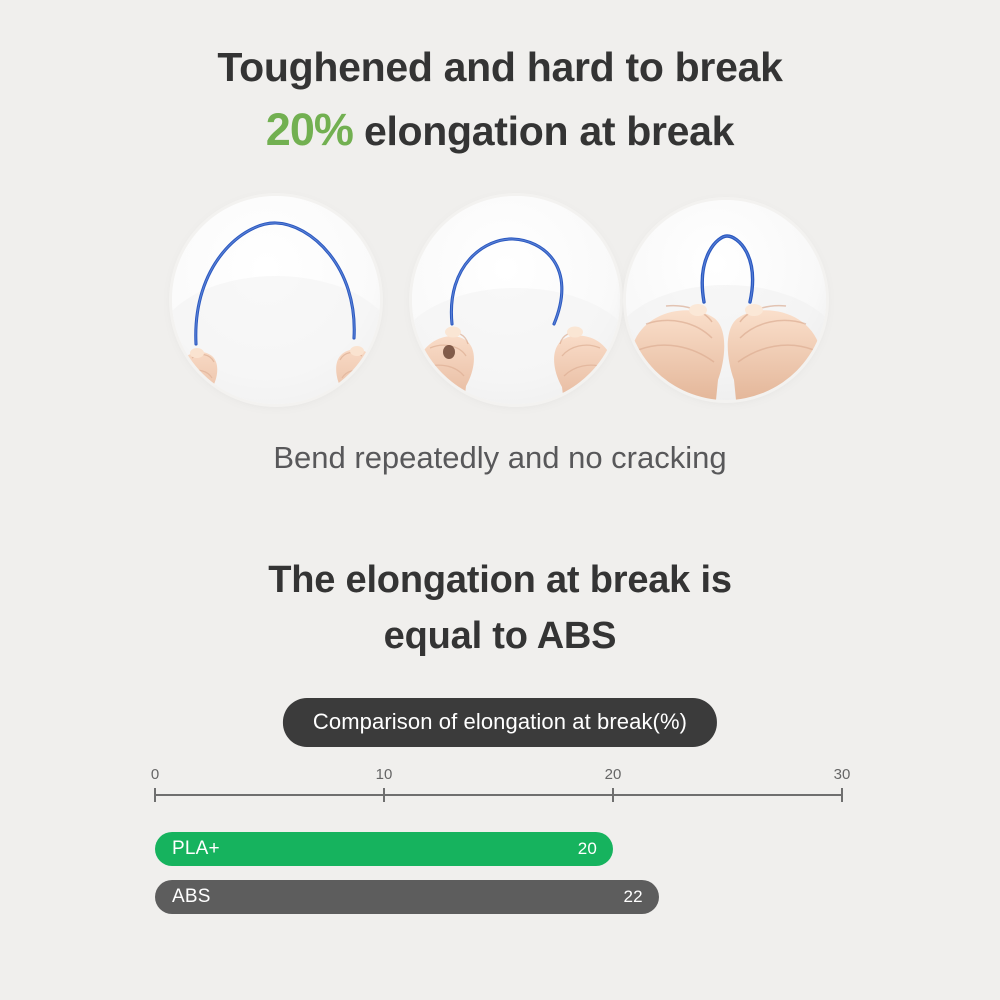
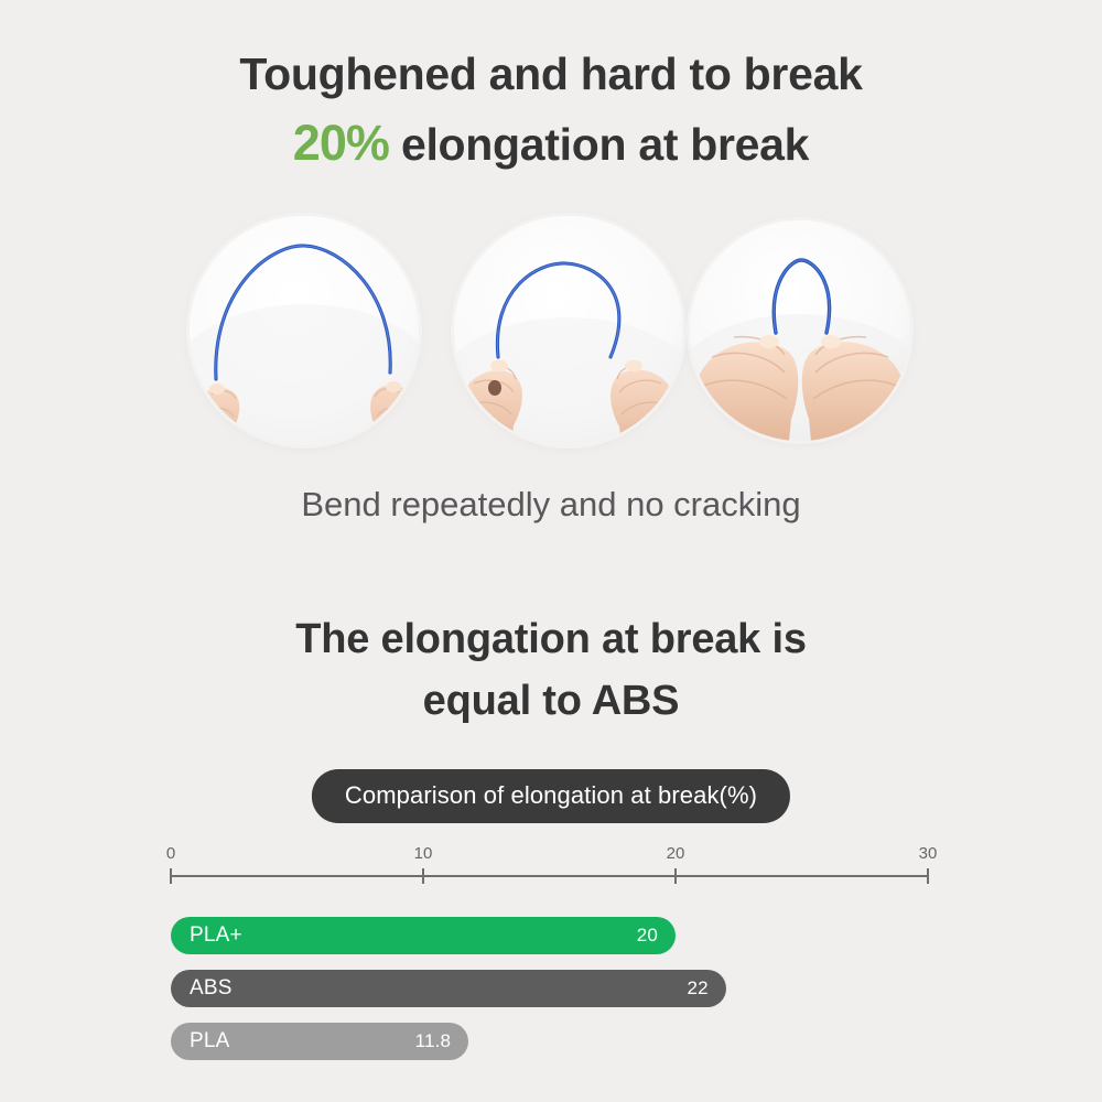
  Toughened and hard to break
  20% elongation at break
  Bend repeatedly and no cracking
  The elongation at break is
  equal to ABS
  Comparison of elongation at break(%)
  0
  10
  20
  30
  PLA+
  20
  ABS
  22
+ PLA
+ 11.8
